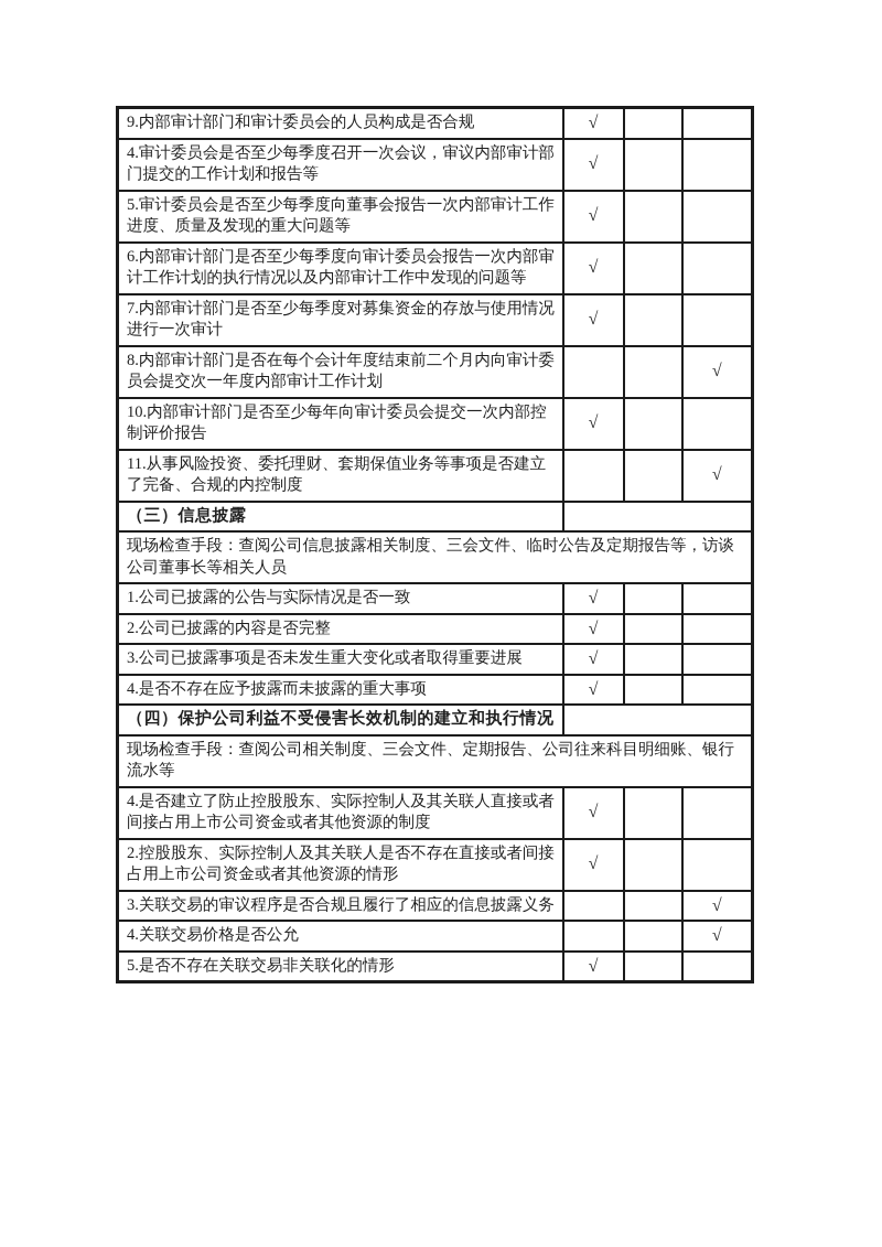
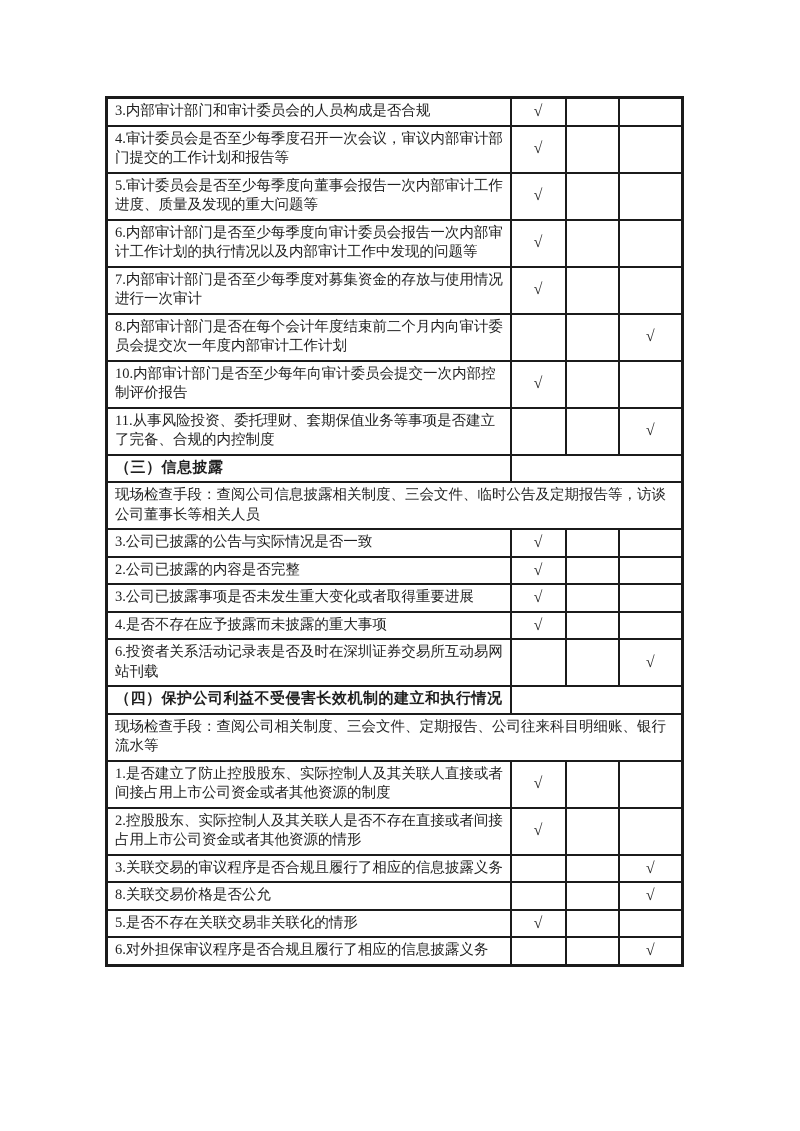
- 9.内部审计部门和审计委员会的人员构成是否合规	√
+ 3.内部审计部门和审计委员会的人员构成是否合规	√
  4.审计委员会是否至少每季度召开一次会议，审议内部审计部门提交的工作计划和报告等	√
  5.审计委员会是否至少每季度向董事会报告一次内部审计工作进度、质量及发现的重大问题等	√
  6.内部审计部门是否至少每季度向审计委员会报告一次内部审计工作计划的执行情况以及内部审计工作中发现的问题等	√
  7.内部审计部门是否至少每季度对募集资金的存放与使用情况进行一次审计	√
  8.内部审计部门是否在每个会计年度结束前二个月内向审计委员会提交次一年度内部审计工作计划			√
  10.内部审计部门是否至少每年向审计委员会提交一次内部控制评价报告	√
  11.从事风险投资、委托理财、套期保值业务等事项是否建立了完备、合规的内控制度			√
  （三）信息披露
  现场检查手段：查阅公司信息披露相关制度、三会文件、临时公告及定期报告等，访谈公司董事长等相关人员
- 1.公司已披露的公告与实际情况是否一致	√
+ 3.公司已披露的公告与实际情况是否一致	√
  2.公司已披露的内容是否完整	√
  3.公司已披露事项是否未发生重大变化或者取得重要进展	√
  4.是否不存在应予披露而未披露的重大事项	√
+ 6.投资者关系活动记录表是否及时在深圳证券交易所互动易网站刊载			√
  （四）保护公司利益不受侵害长效机制的建立和执行情况
  现场检查手段：查阅公司相关制度、三会文件、定期报告、公司往来科目明细账、银行流水等
- 4.是否建立了防止控股股东、实际控制人及其关联人直接或者间接占用上市公司资金或者其他资源的制度	√
+ 1.是否建立了防止控股股东、实际控制人及其关联人直接或者间接占用上市公司资金或者其他资源的制度	√
  2.控股股东、实际控制人及其关联人是否不存在直接或者间接占用上市公司资金或者其他资源的情形	√
  3.关联交易的审议程序是否合规且履行了相应的信息披露义务			√
- 4.关联交易价格是否公允			√
+ 8.关联交易价格是否公允			√
  5.是否不存在关联交易非关联化的情形	√
+ 6.对外担保审议程序是否合规且履行了相应的信息披露义务			√
